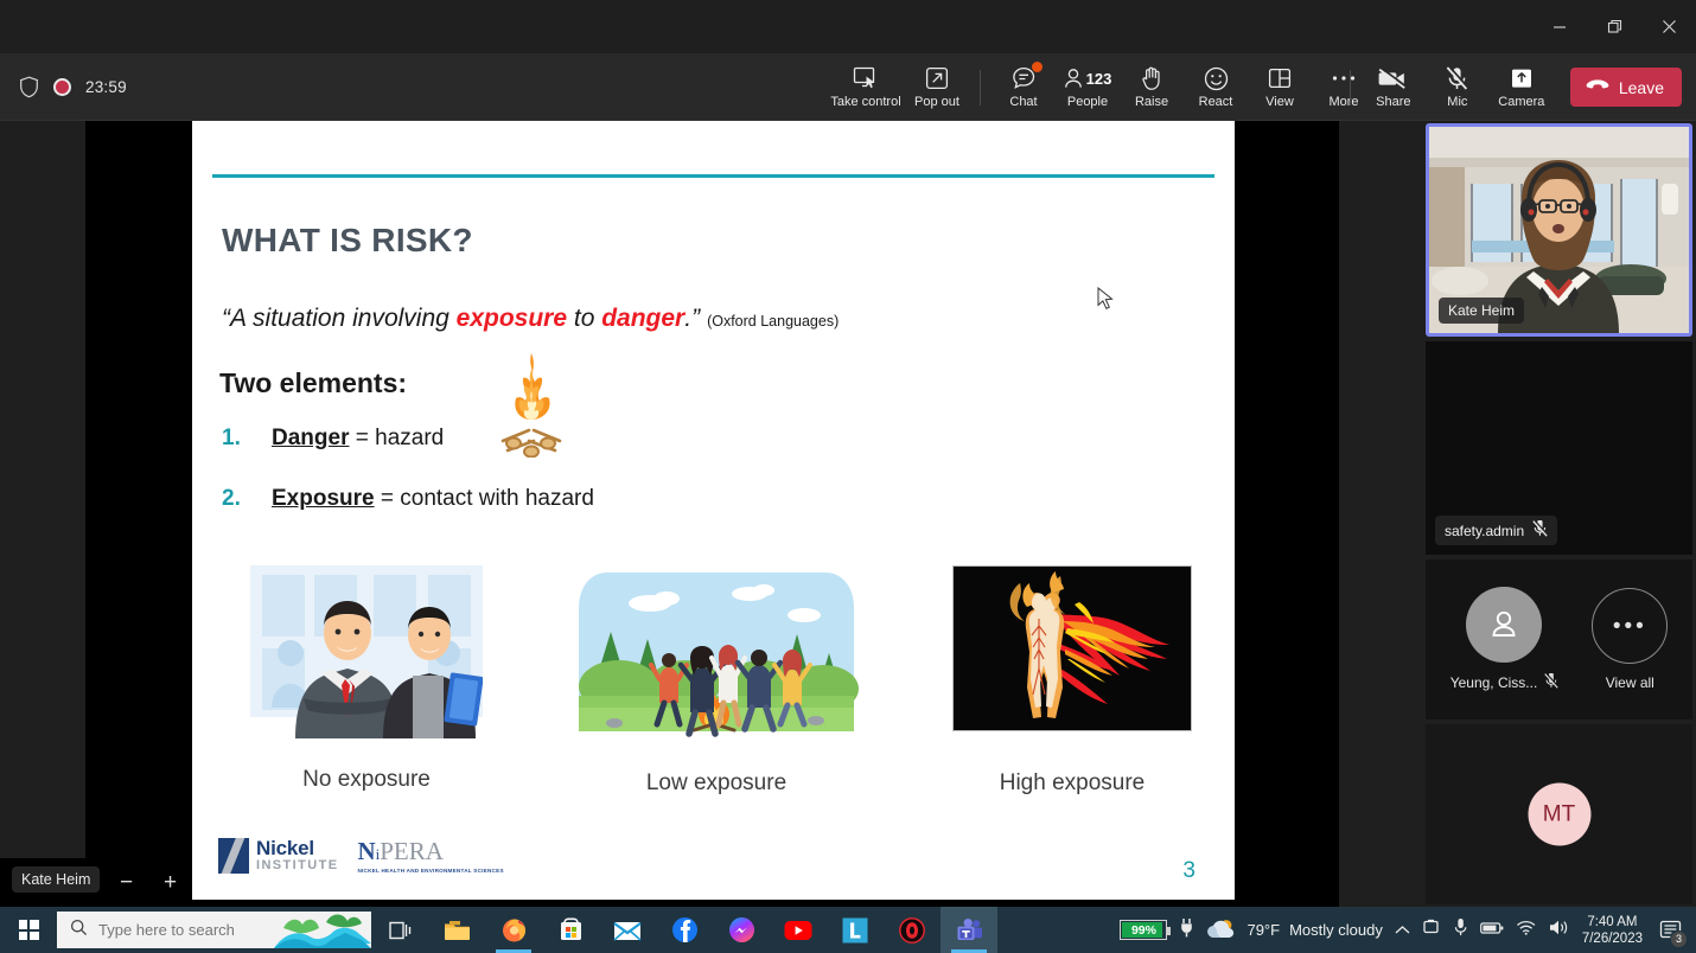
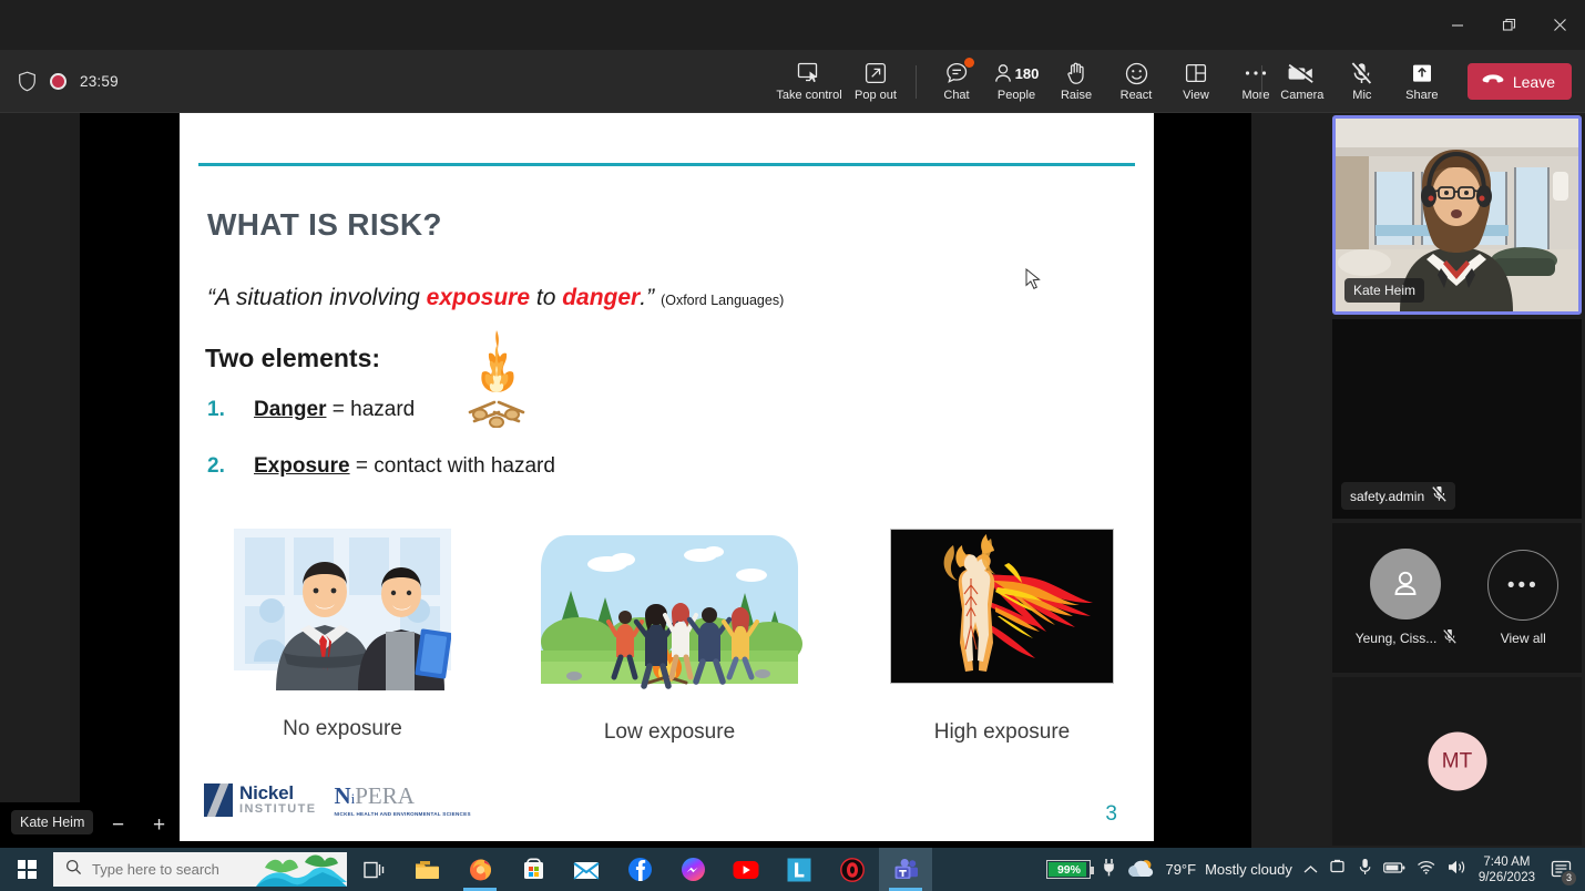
  23:59
  Take control
  Pop out
  Chat
- 123
+ 180
  People
  Raise
  React
  View
  Moe
- Share
+ Camera
  Mic
- Camera
+ Share
  Leave
  WHAT IS RISK?
  “A situation involving exposure to danger.” (Oxford Languages)
  Two elements:
  1. Danger = hazard
  2. Exposure = contact with hazard
  No exposure
  Low exposure
  High exposure
  Nickel
  INSTITUTE
  NiPERA
  3
  Kate Heim
  −
  +
  Kate Heim
  safety.admin
  Yeung, Ciss...
  •••
  View all
  MT
  Type here to search
  99%
  79°F
  Mostly cloudy
  7:40 AM
- 7/26/2023
+ 9/26/2023
  3
